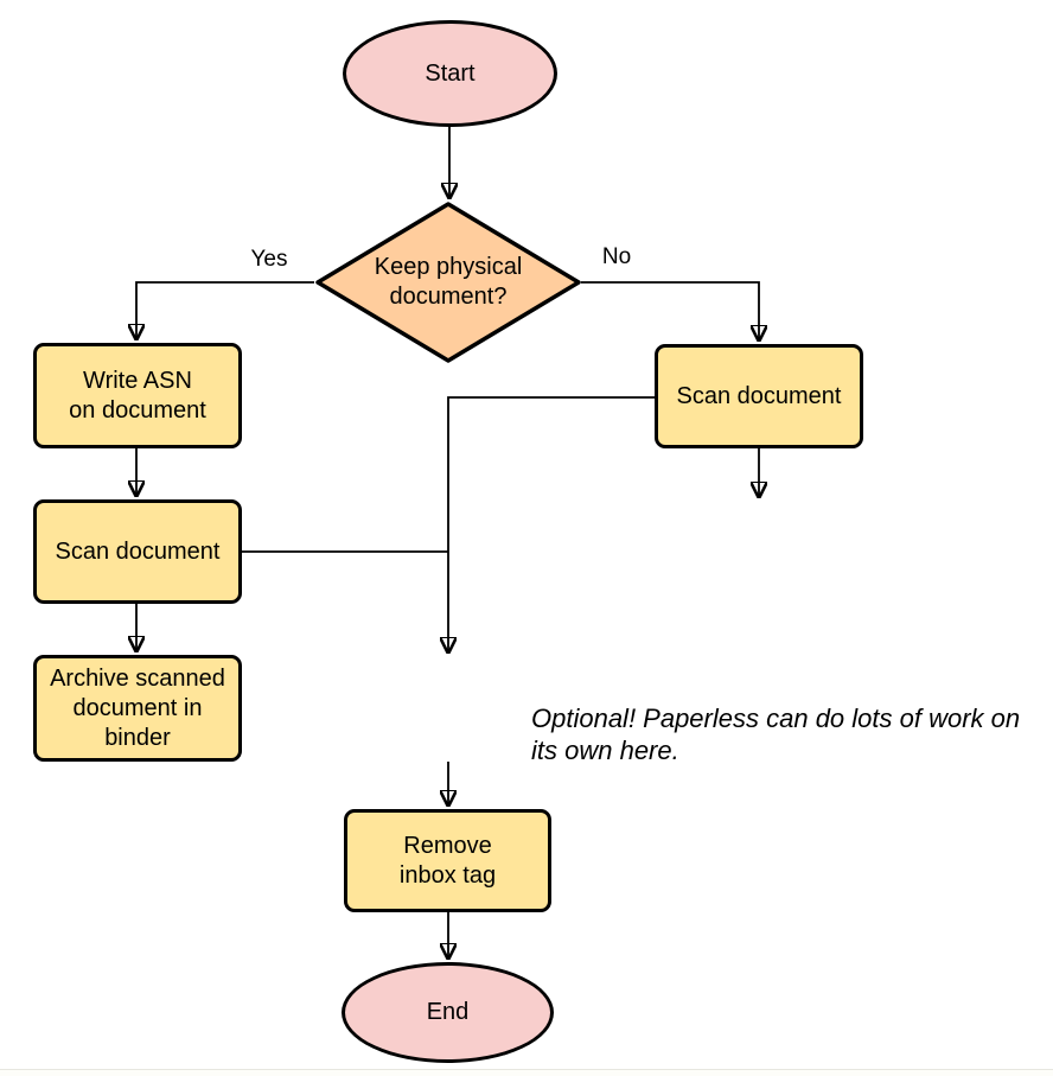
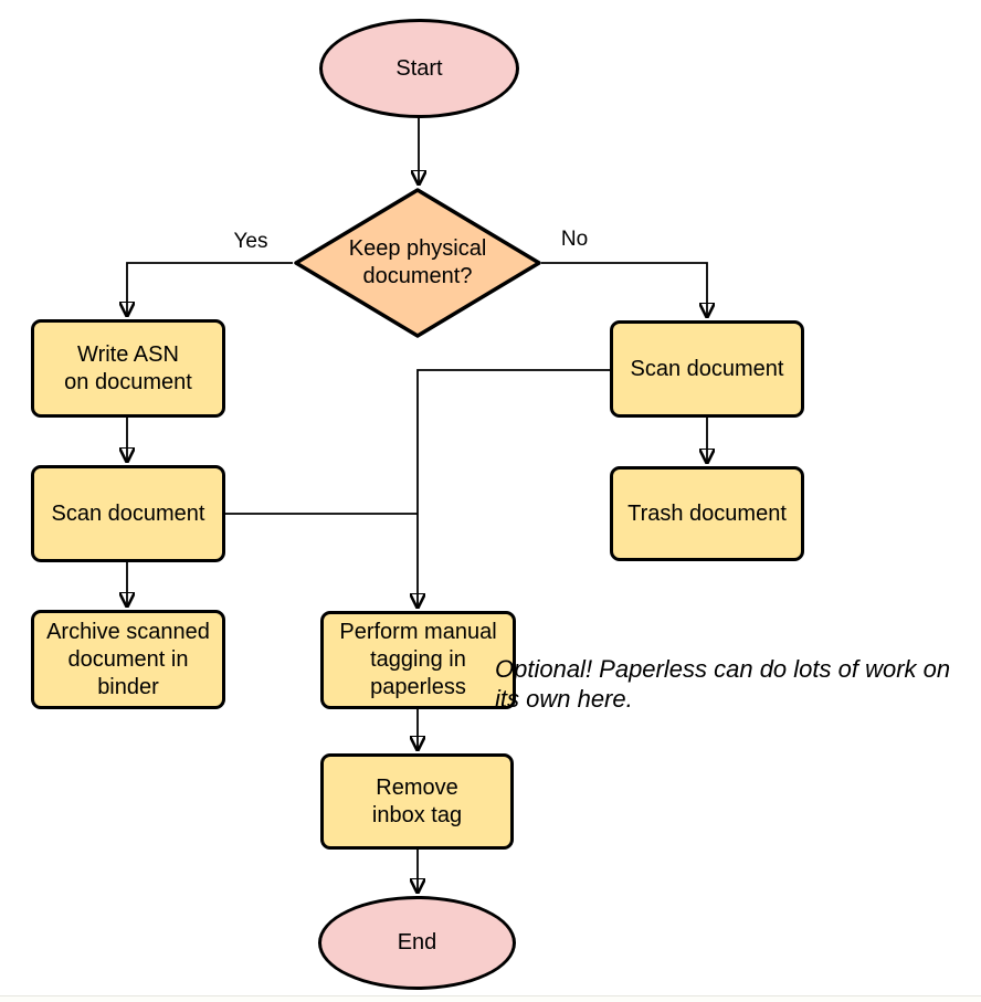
  Start
  Keep physical
  document?
  Write ASN
  on document
  Scan document
  Archive scanned
  document in
  binder
  Scan document
+ Trash document
+ Perform manual
+ tagging in
+ paperless
  Remove
  inbox tag
  End
  Yes
  No
  Optional! Paperless can do lots of work on
  its own here.
